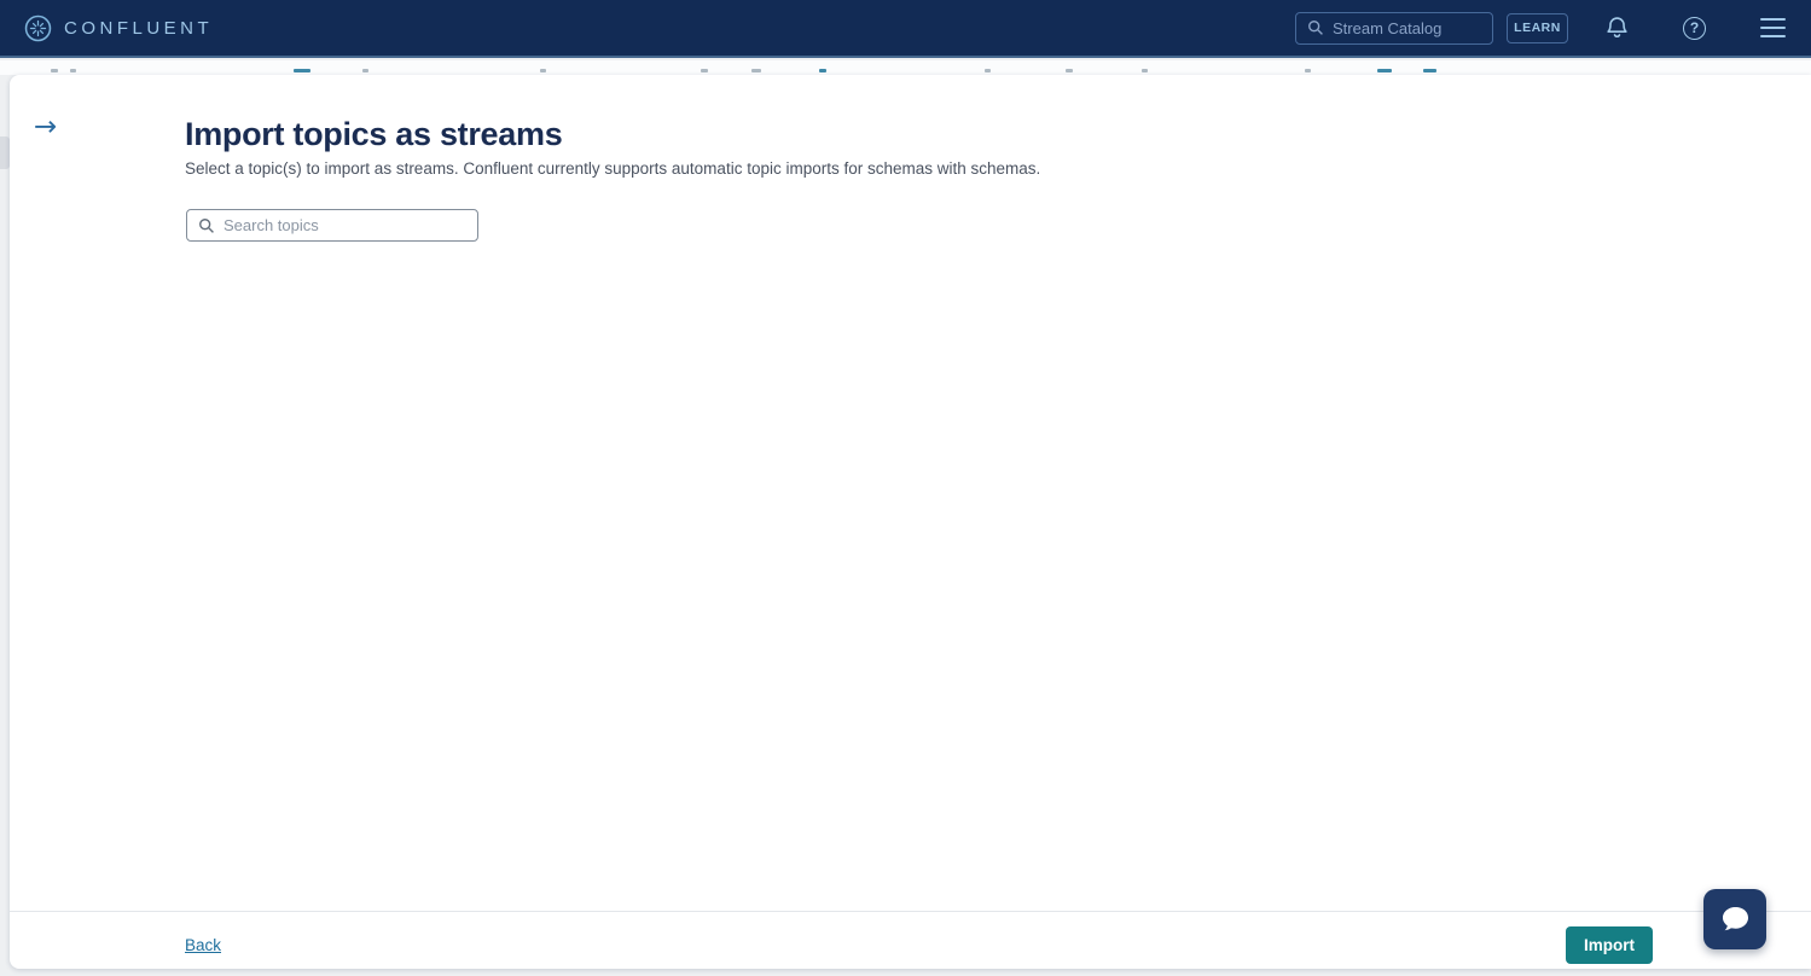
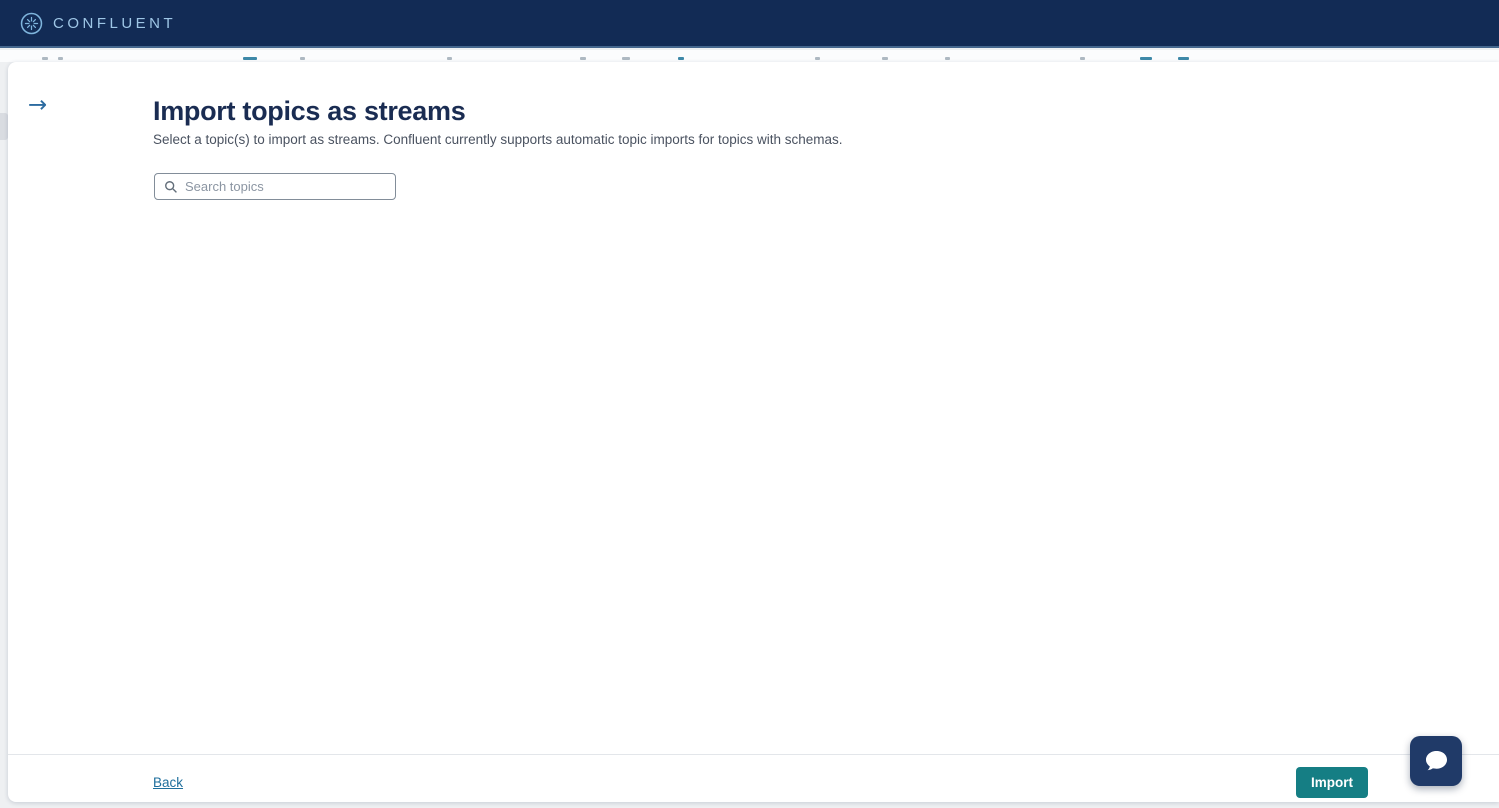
  CONFLUENT
- Stream Catalog
- LEARN
- ?
  →
  Import topics as streams
- Select a topic(s) to import as streams. Confluent currently supports automatic topic imports for schemas with schemas.
+ Select a topic(s) to import as streams. Confluent currently supports automatic topic imports for topics with schemas.
  Search topics
  Back
  Import
